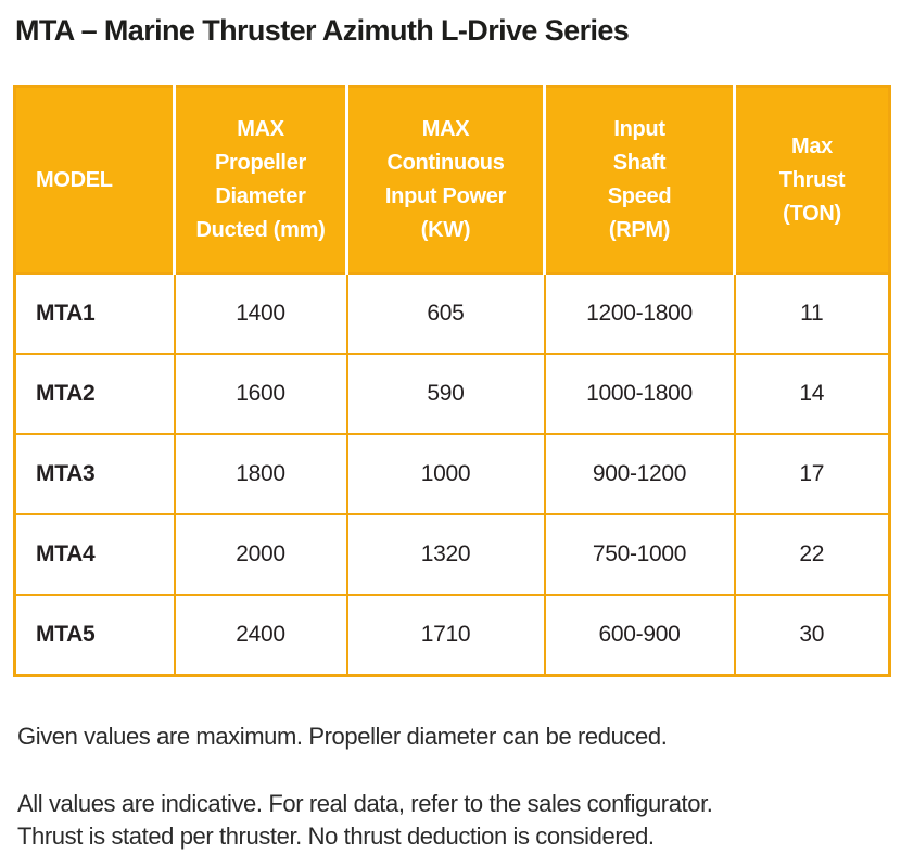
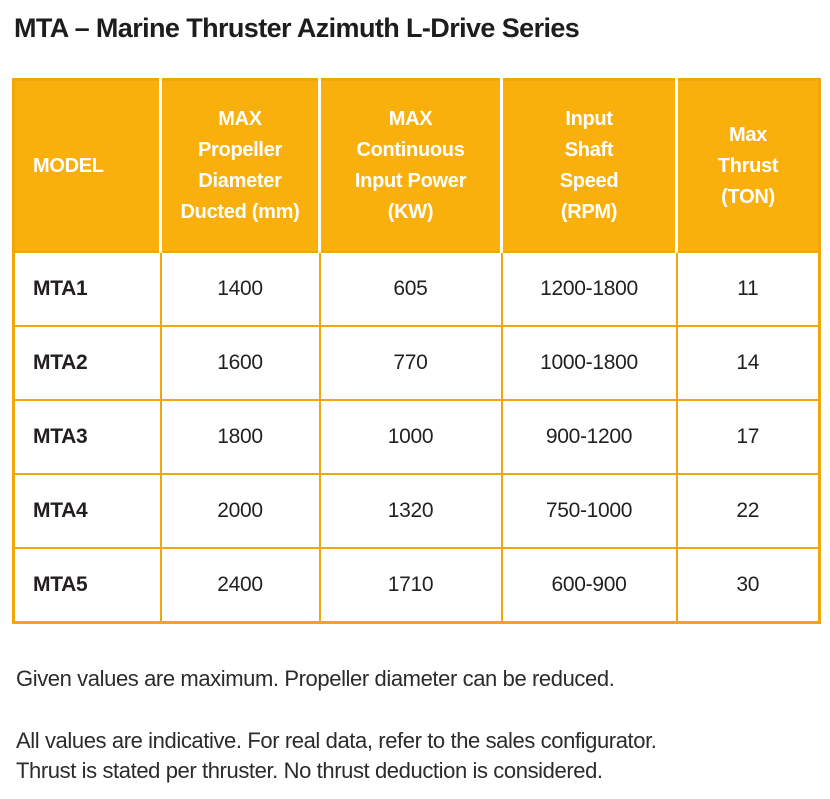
  MTA – Marine Thruster Azimuth L-Drive Series
  MODEL	MAX Propeller Diameter Ducted (mm)	MAX Continuous Input Power (KW)	Input Shaft Speed (RPM)	Max Thrust (TON)
  MTA1	1400	605	1200-1800	11
- MTA2	1600	590	1000-1800	14
+ MTA2	1600	770	1000-1800	14
  MTA3	1800	1000	900-1200	17
  MTA4	2000	1320	750-1000	22
  MTA5	2400	1710	600-900	30
  Given values are maximum. Propeller diameter can be reduced.
  All values are indicative. For real data, refer to the sales configurator.
  Thrust is stated per thruster. No thrust deduction is considered.
